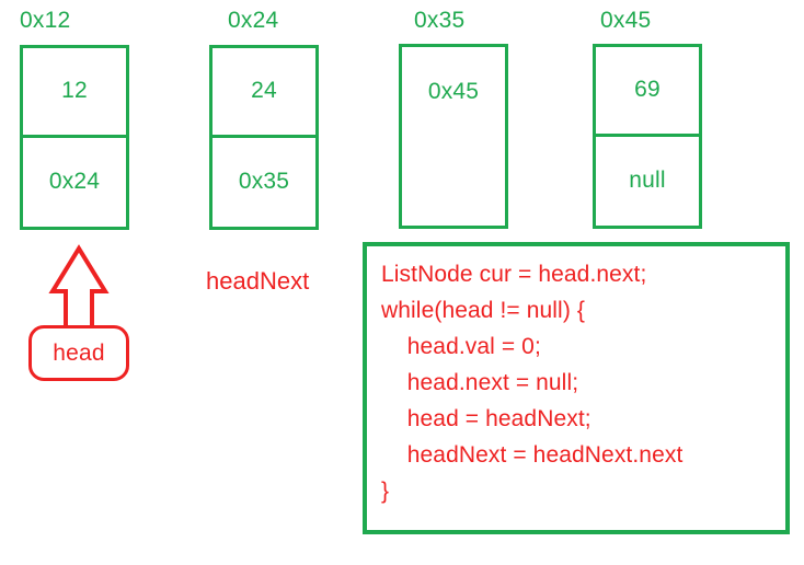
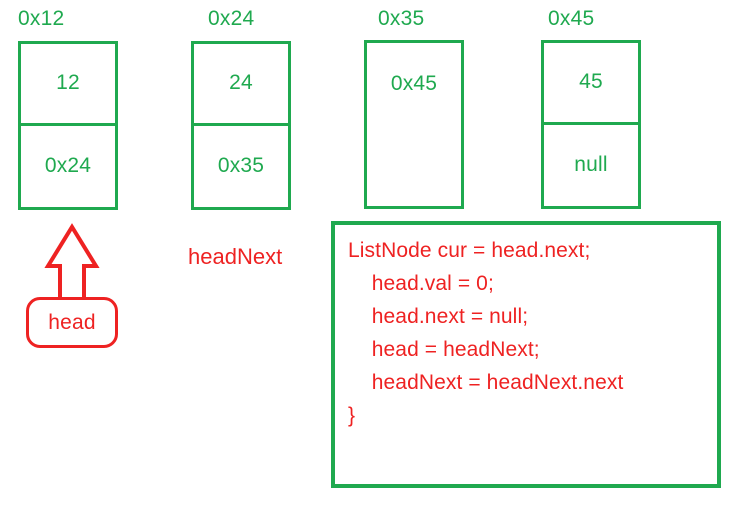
  0x12
  12
  0x24
  0x24
  24
  0x35
  0x35
  0x45
  0x45
- 69
+ 45
  null
  head
  headNext
  ListNode cur = head.next;
- while(head != null) {
  head.val = 0;
  head.next = null;
  head = headNext;
  headNext = headNext.next
  }
